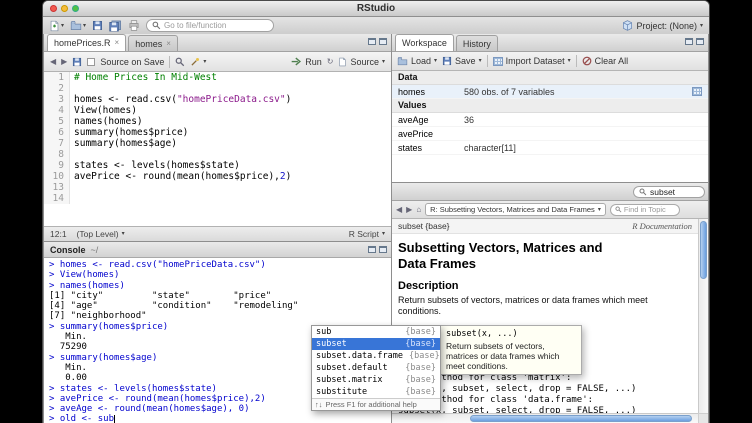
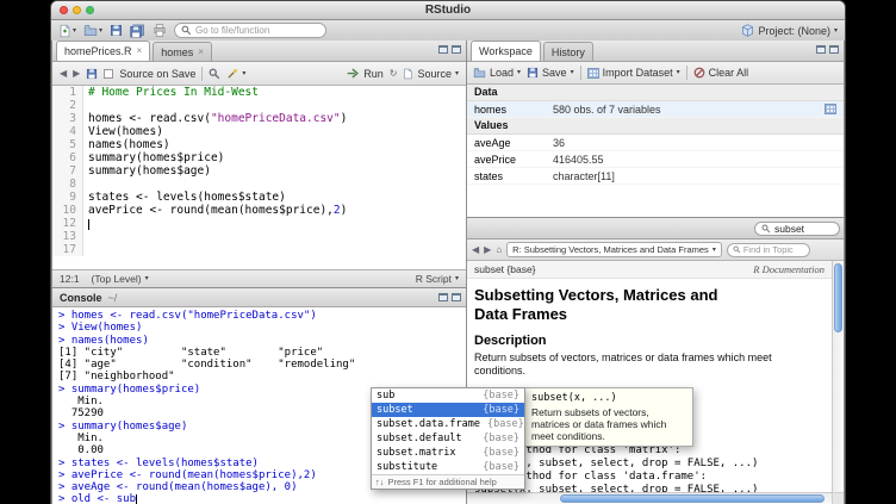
  RStudio
  Go to file/function
  Project: (None)
  homePrices.R
  ×
  homes
  ×
  ◀
  ▶
  Source on Save
  Run
  ↻
  Source
  1
  # Home Prices In Mid-West
  2
  3
  homes <- read.csv("homePriceData.csv")
  4
  View(homes)
  5
  names(homes)
  6
  summary(homes$price)
  7
  summary(homes$age)
  8
  9
  states <- levels(homes$state)
  10
  avePrice <- round(mean(homes$price),2)
+ 12
  13
- 14
+ 17
  12:1
  (Top Level)
  R Script
  Console
  ~/
  > homes <- read.csv("homePriceData.csv")
  > View(homes)
  > names(homes)
  [1] "city" "state" "price"
  [4] "age" "condition" "remodeling"
  [7] "neighborhood"
  > summary(homes$price)
  Min.
  75290
  > summary(homes$age)
  Min.
  0.00
  > states <- levels(homes$state)
  > avePrice <- round(mean(homes$price),2)
  > aveAge <- round(mean(homes$age), 0)
  > old <- sub
  Workspace
  History
  Load
  Save
  Import Dataset
  Clear All
  Data
  homes
  580 obs. of 7 variables
  Values
  aveAge
  36
  avePrice
+ 416405.55
  states
  character[11]
  subset
  ◀
  ▶
  ⌂
  R: Subsetting Vectors, Matrices and Data Frames
  Find in Topic
  subset {base}
  R Documentation
  Subsetting Vectors, Matrices and Data Frames
  Description
  Return subsets of vectors, matrices or data frames which meet conditions.
  thod for class 'matrix':
  , subset, select, drop = FALSE, ...)
  thod for class 'data.frame':
  subset(x, subset, select, drop = FALSE, ...)
  sub
  {base}
  subset
  {base}
  subset.data.frame
  {base}
  subset.default
  {base}
  subset.matrix
  {base}
  substitute
  {base}
  ↑↓
  Press F1 for additional help
  subset(x, ...)
  Return subsets of vectors, matrices or data frames which meet conditions.
